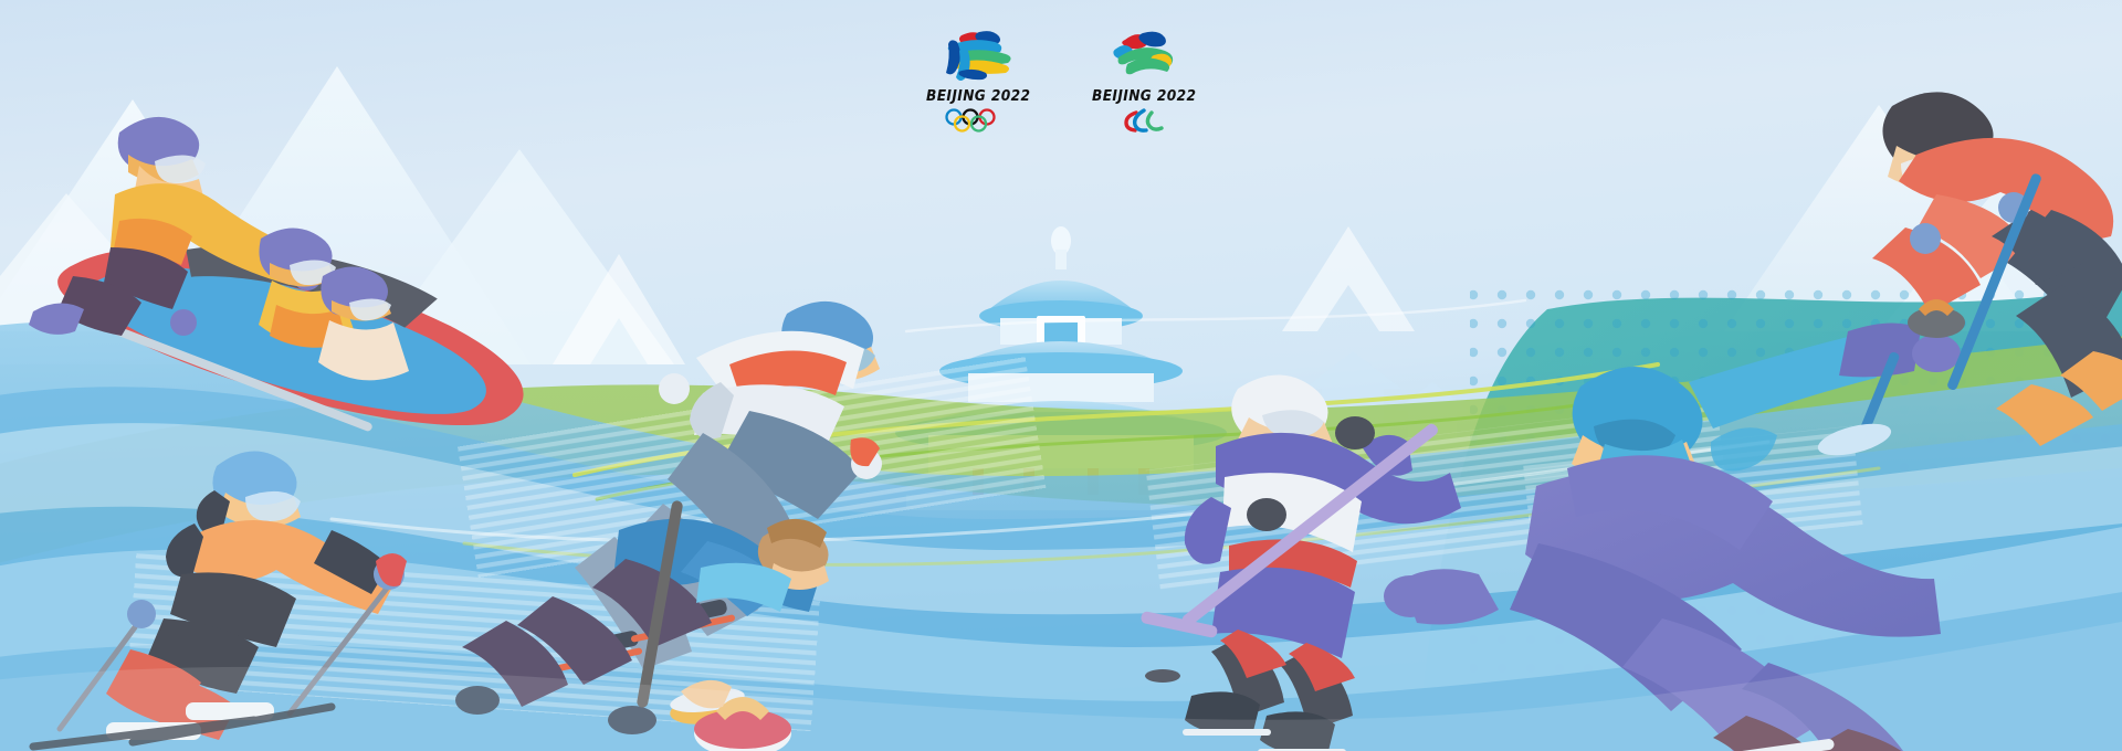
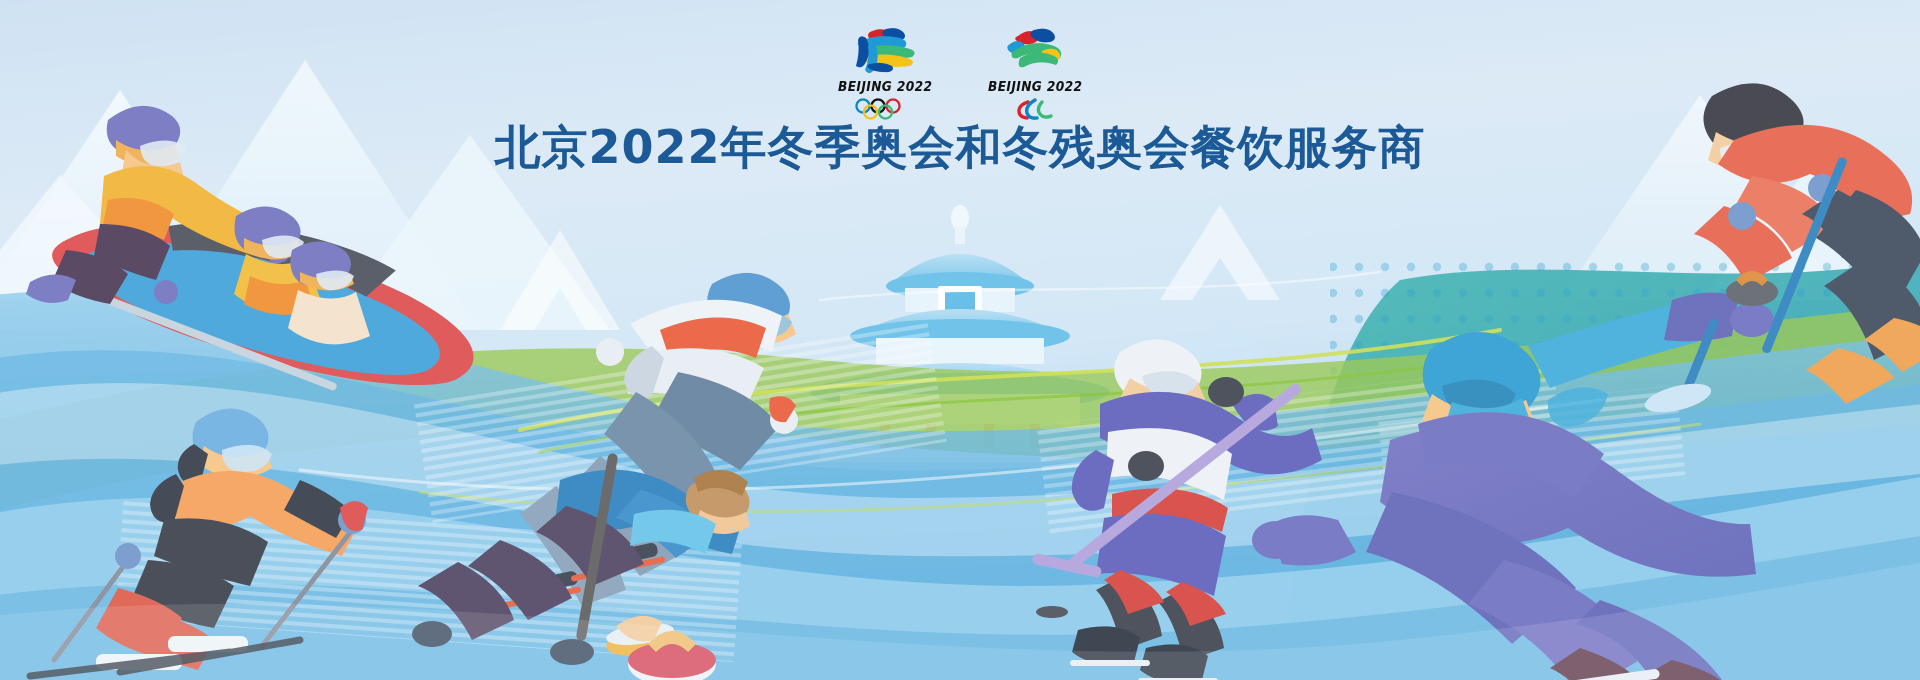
  BEIJING 2022
  BEIJING 2022
+ 北京2022年冬季奥会和冬残奥会餐饮服务商
